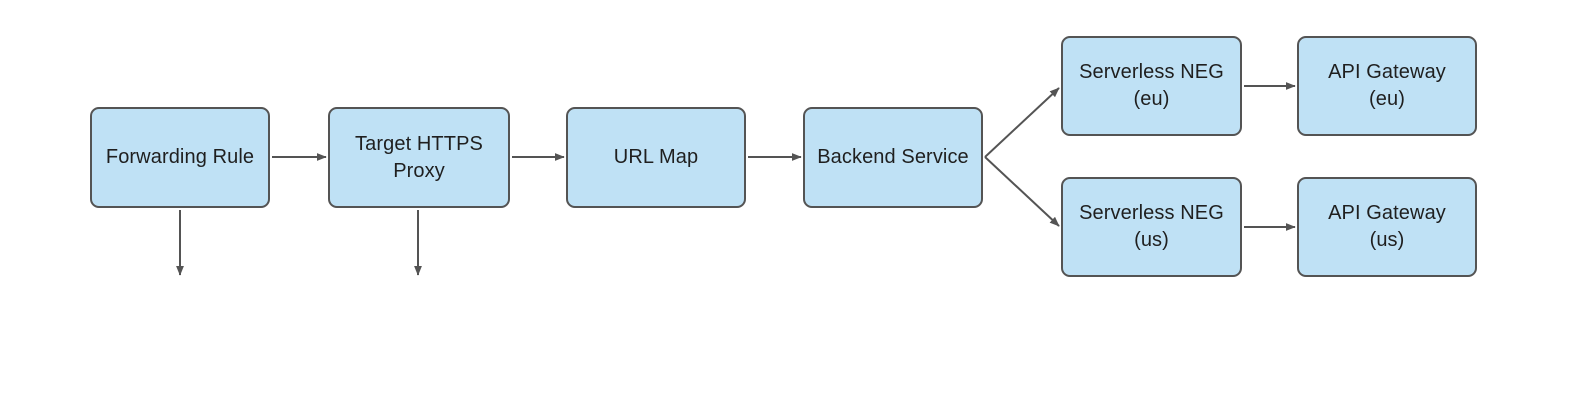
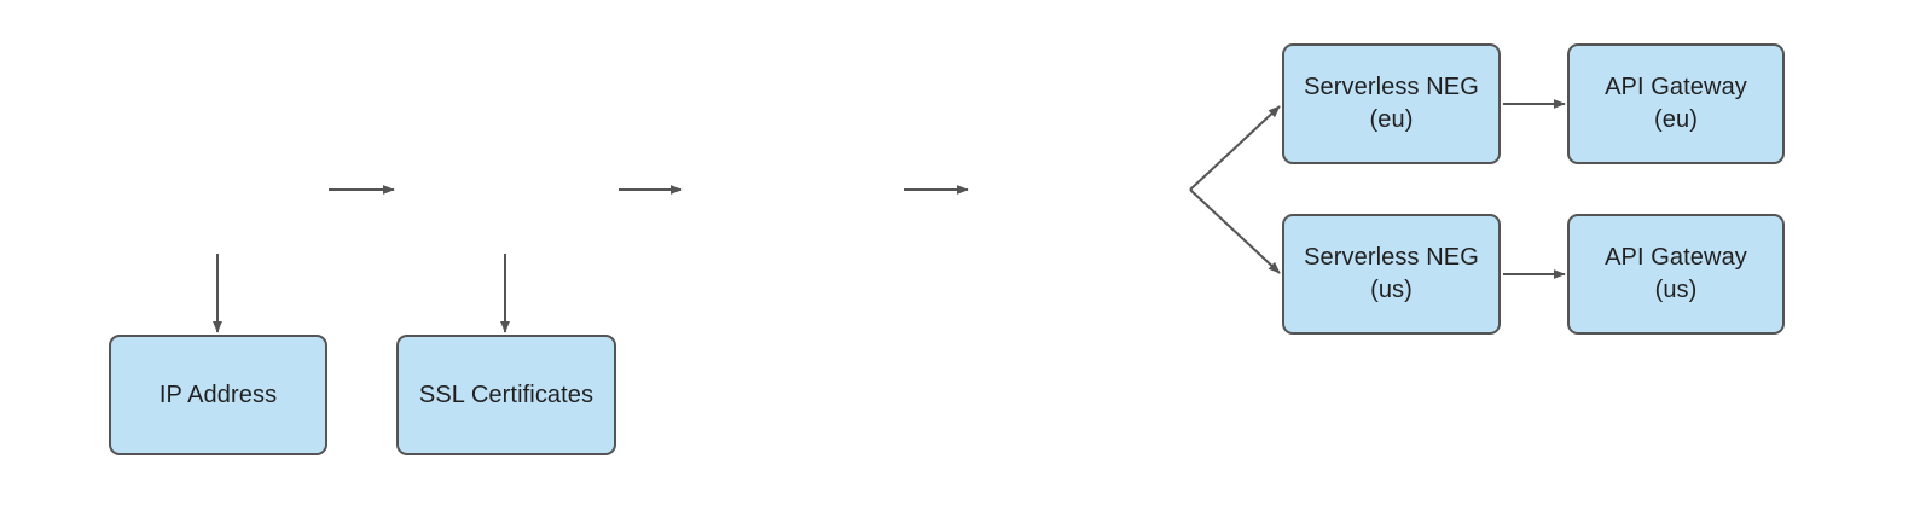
- Forwarding Rule
- Target HTTPS
- Proxy
- URL Map
- Backend Service
  Serverless NEG
  (eu)
  API Gateway
  (eu)
  Serverless NEG
  (us)
  API Gateway
  (us)
+ IP Address
+ SSL Certificates
